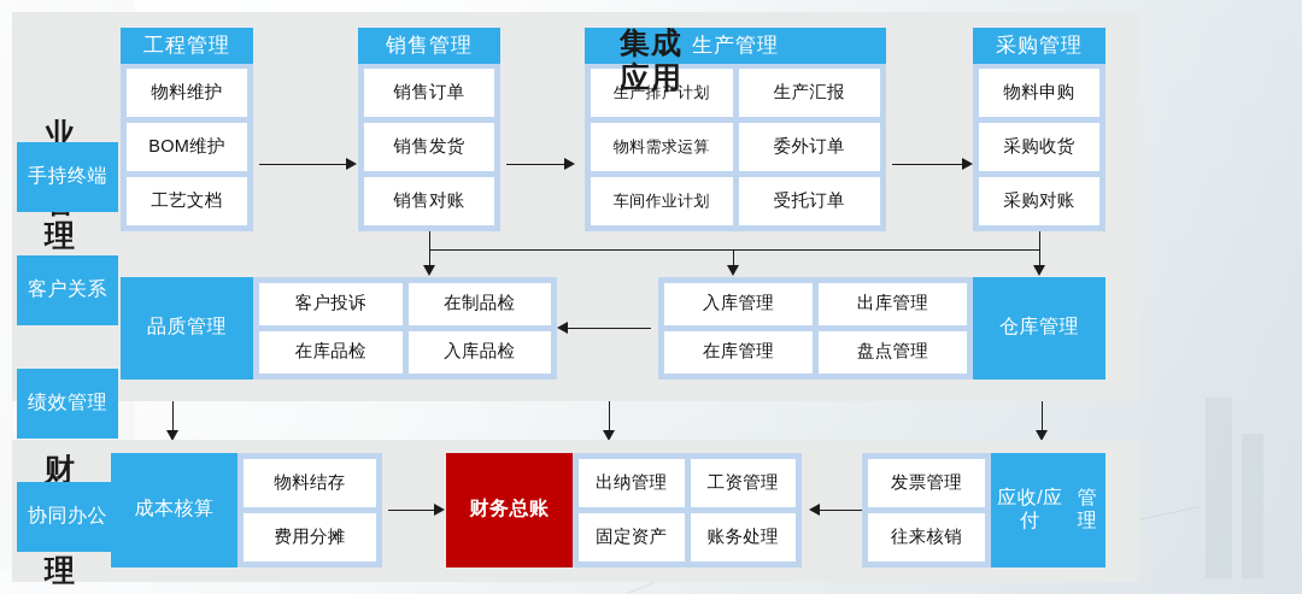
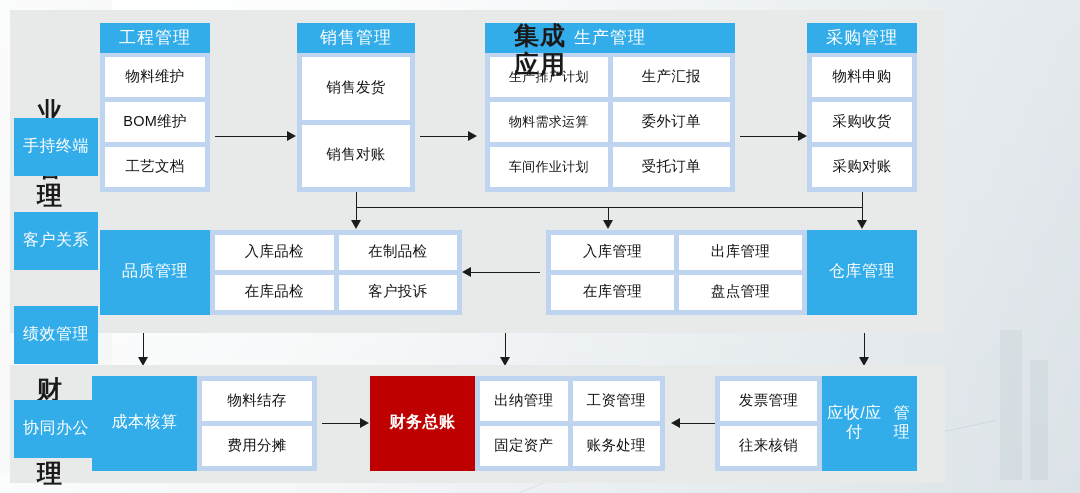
  业
  理
  工程管理
  物料维护
  BOM维护
  工艺文档
  销售管理
- 销售订单
  销售发货
  销售对账
  生产管理
  生产排产计划
  生产汇报
  物料需求运算
  委外订单
  车间作业计划
  受托订单
  采购管理
  物料申购
  采购收货
  采购对账
  品质管理
- 客户投诉
+ 入库品检
  在制品检
  在库品检
- 入库品检
+ 客户投诉
  入库管理
  出库管理
  在库管理
  盘点管理
  仓库管理
  财
  理
  成本核算
  物料结存
  费用分摊
  财务总账
  出纳管理
  工资管理
  固定资产
  账务处理
  发票管理
  往来核销
  应收/应付
  管理
  集成
  应用
  手持
  终端
  客户
  关系
  绩效
  管理
  协同
  办公
